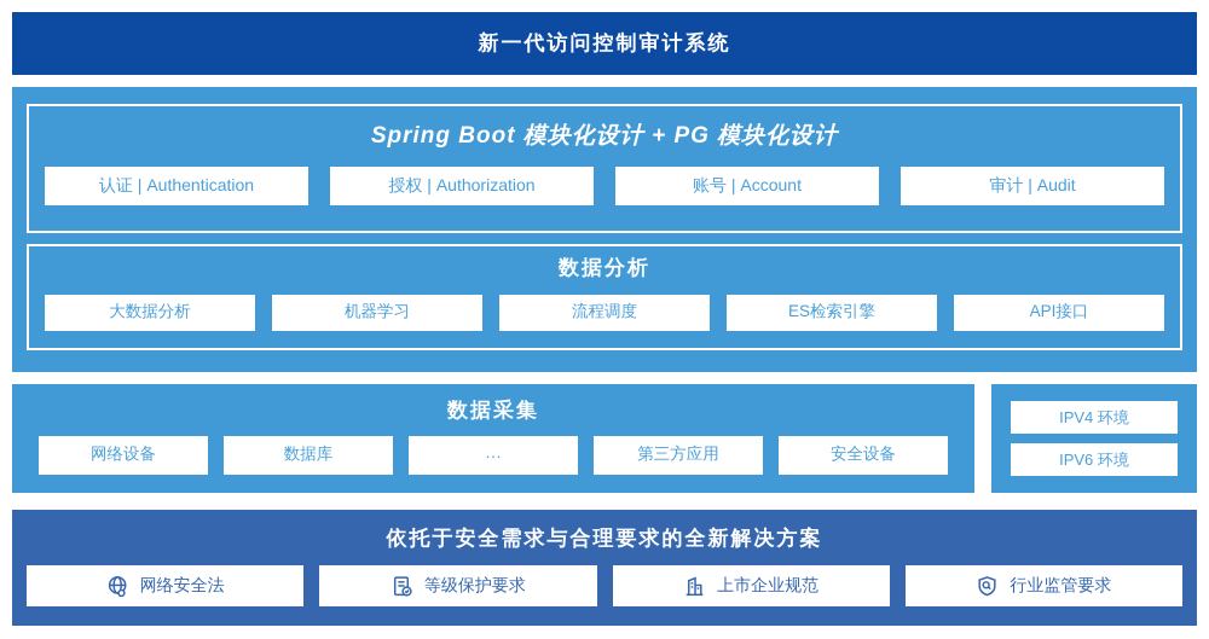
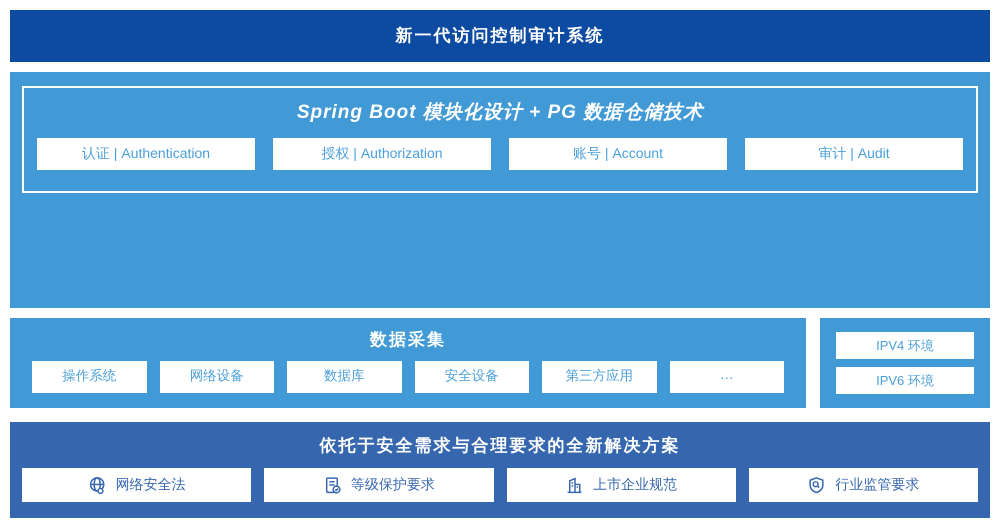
  新一代访问控制审计系统
- Spring Boot 模块化设计 + PG 模块化设计
+ Spring Boot 模块化设计 + PG 数据仓储技术
  认证 | Authentication
  授权 | Authorization
  账号 | Account
  审计 | Audit
- 数据分析
- 大数据分析
- 机器学习
- 流程调度
- ES检索引擎
- API接口
  数据采集
+ 操作系统
  网络设备
  数据库
- ···
+ 安全设备
  第三方应用
- 安全设备
+ ···
  IPV4 环境
  IPV6 环境
  依托于安全需求与合理要求的全新解决方案
  网络安全法
  等级保护要求
  上市企业规范
  行业监管要求
